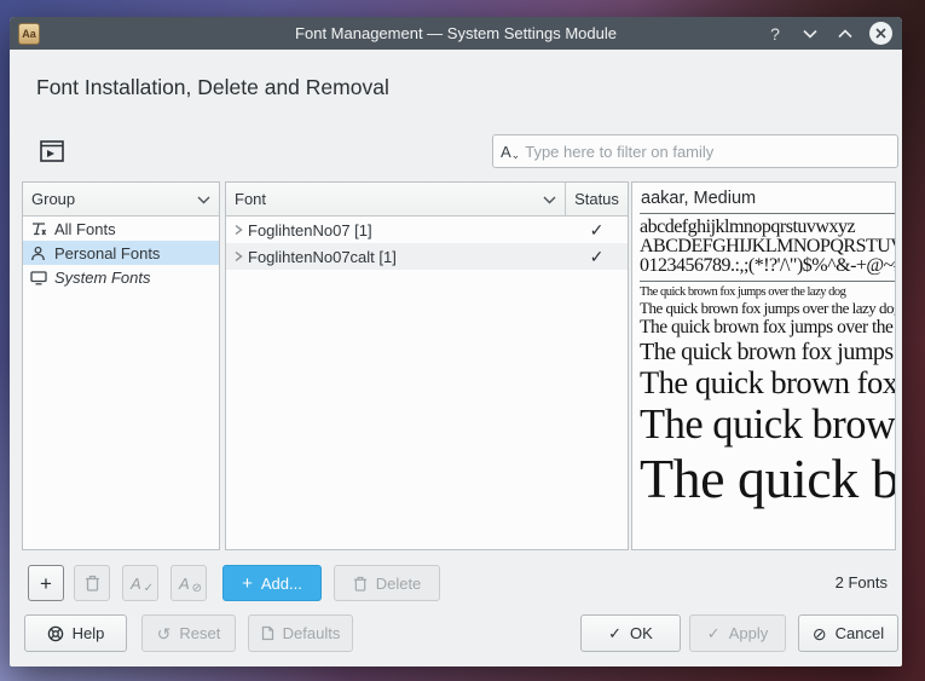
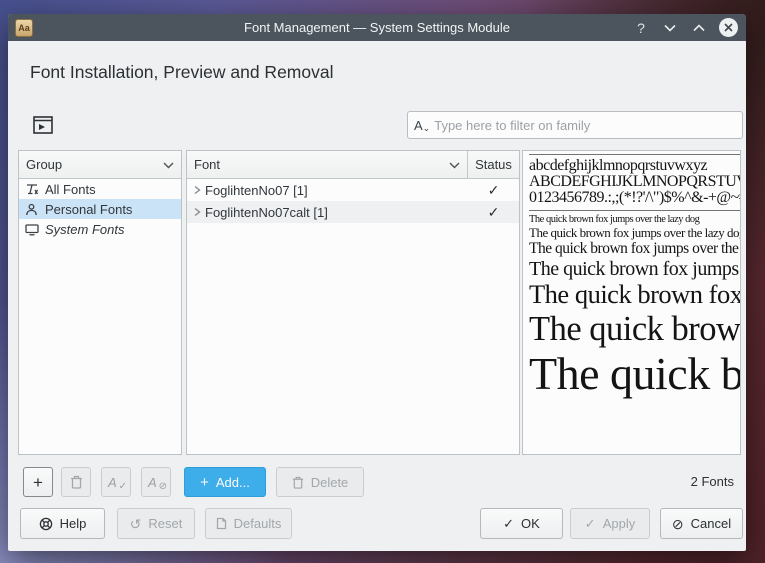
  Aa
  Font Management — System Settings Module
  ?
- Font Installation, Delete and Removal
+ Font Installation, Preview and Removal
  A
  ⌄
  Type here to filter on family
  Group
  All Fonts
  Personal Fonts
  System Fonts
  Font
  Status
  FoglihtenNo07 [1]
  ✓
  FoglihtenNo07calt [1]
  ✓
- aakar, Medium
  abcdefghijklmnopqrstuvwxyz
  ABCDEFGHIJKLMNOPQRSTU
  0123456789.:,;(*!?'/\")$%^&-+@~
  The quick brown fox jumps over the lazy dog
  The quick brown fox jumps over the lazy do
  The quick brown fox jumps over the
  +
  A
  ✓
  A
  ⊘
  +
  Add...
  Delete
  2 Fonts
  Help
  ↺
  Reset
  Defaults
  ✓
  OK
  ✓
  Apply
  ⊘
  Cancel
